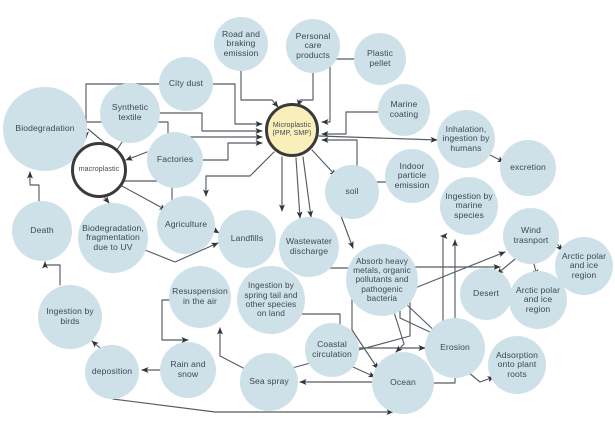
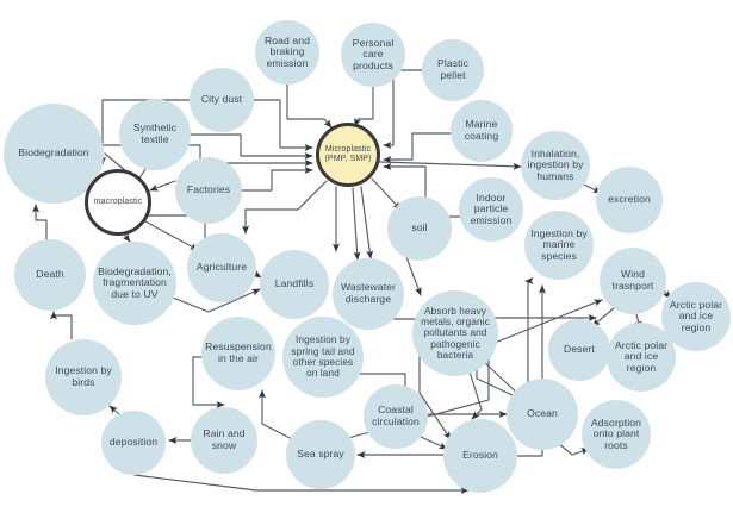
  Biodegradation
  Synthetic
  textile
  City dust
  Road and
  braking
  emission
  Personal
  care
  products
  Plastic pellet
  Marine
  coating
  Factories
  Inhalation,
  ingestion by
  humans
  excretion
  Indoor
  particle
  emission
  soil
  Ingestion by
  marine
  species
  Wind
  trasnport
  Arctic polar
  and ice
  region
  Death
  Biodegradation,
  fragmentation
  due to UV
  Agriculture
  Landfills
  Wastewater
  discharge
  Absorb heavy
  metals, organic
  pollutants and
  pathogenic
  bacteria
  Desert
  Arctic polar
  and ice
  region
  Ingestion by
  birds
  Resuspension
  in the air
  Ingestion by
  spring tail and
  other species
  on land
  Coastal
  circulation
- Erosion
+ Ocean
  Adsorption
  onto plant
  roots
  deposition
  Rain and
  snow
  Sea spray
- Ocean
+ Erosion
